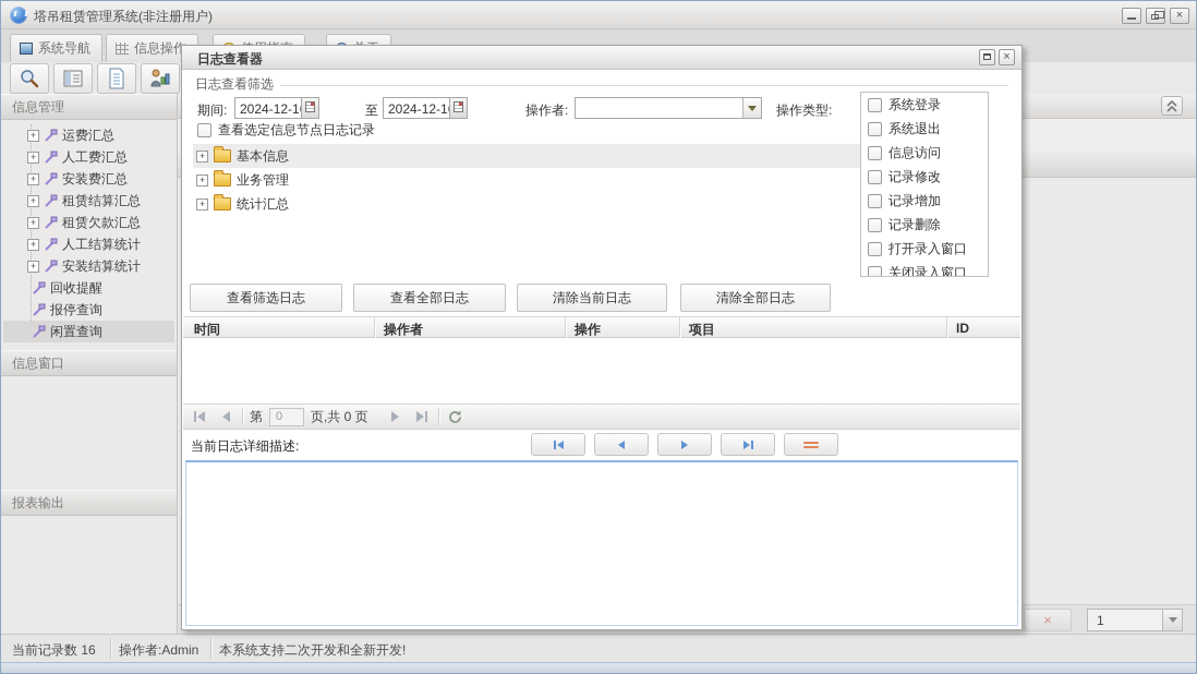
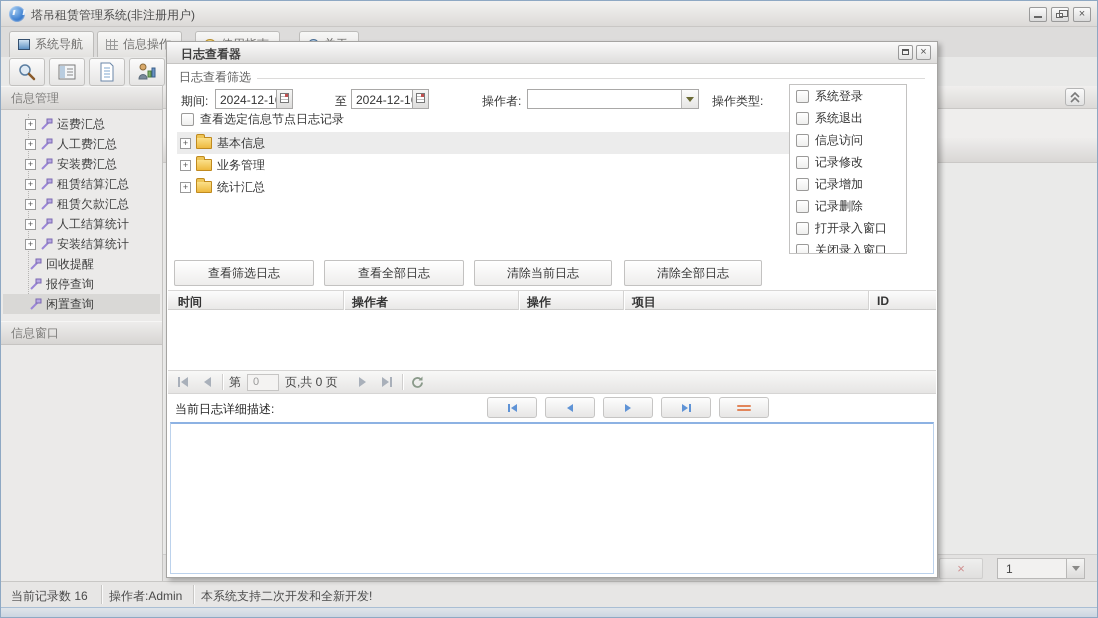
  塔吊租赁管理系统(非注册用户)
  ×
  系统导航
  信息操作
  ×
  1
  信息管理
  +
  运费汇总
  +
  人工费汇总
  +
  安装费汇总
  +
  租赁结算汇总
  +
  租赁欠款汇总
  +
  人工结算统计
  +
  安装结算统计
  回收提醒
  报停查询
  闲置查询
  信息窗口
- 报表输出
  当前记录数 16
  操作者:Admin
  本系统支持二次开发和全新开发!
  日志查看器
  ×
  日志查看筛选
  期间:
  2024-12-1
  至
  2024-12-1
  操作者:
  操作类型:
  系统登录
  系统退出
  信息访问
  记录修改
  记录增加
  记录删除
  打开录入窗口
  关闭录入窗口
  查看选定信息节点日志记录
  +
  基本信息
  +
  业务管理
  +
  统计汇总
  查看筛选日志
  查看全部日志
  清除当前日志
  清除全部日志
  时间
  操作者
  操作
  项目
  ID
  第
  0
  页,共 0 页
  当前日志详细描述:
